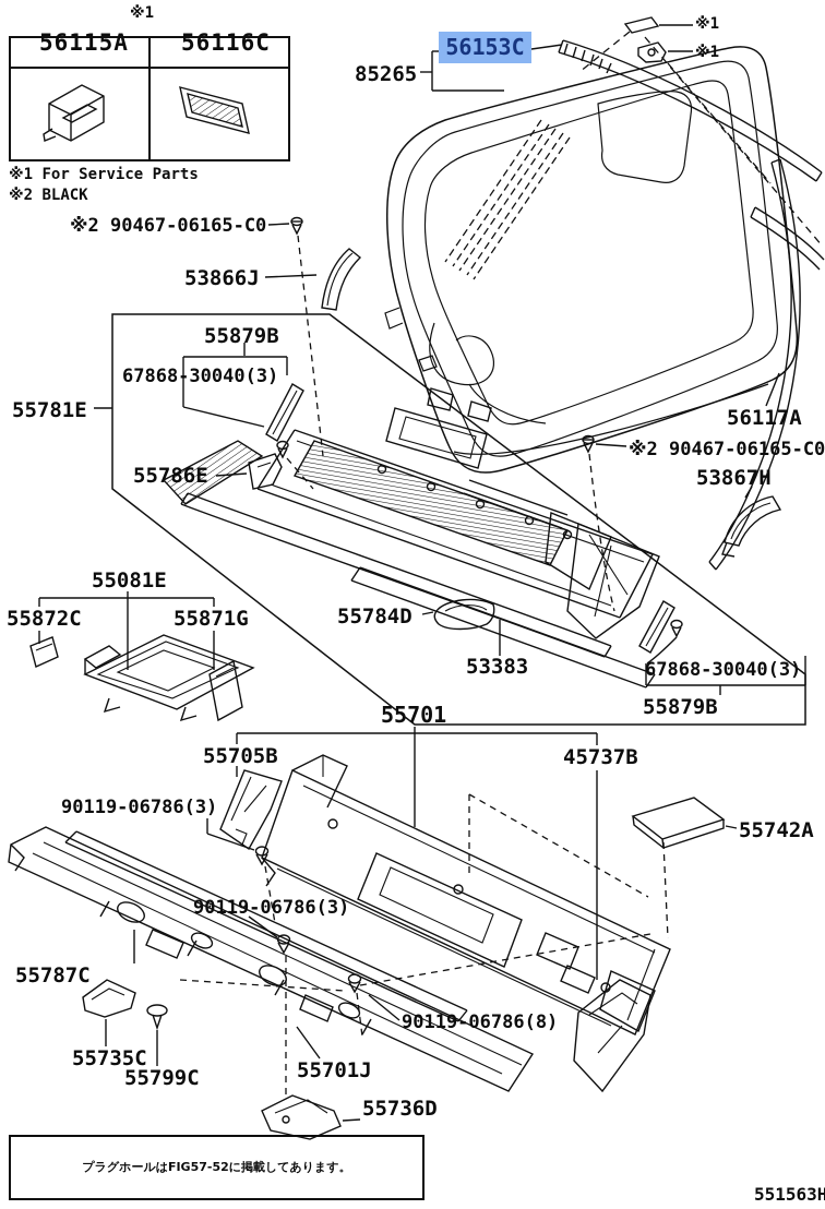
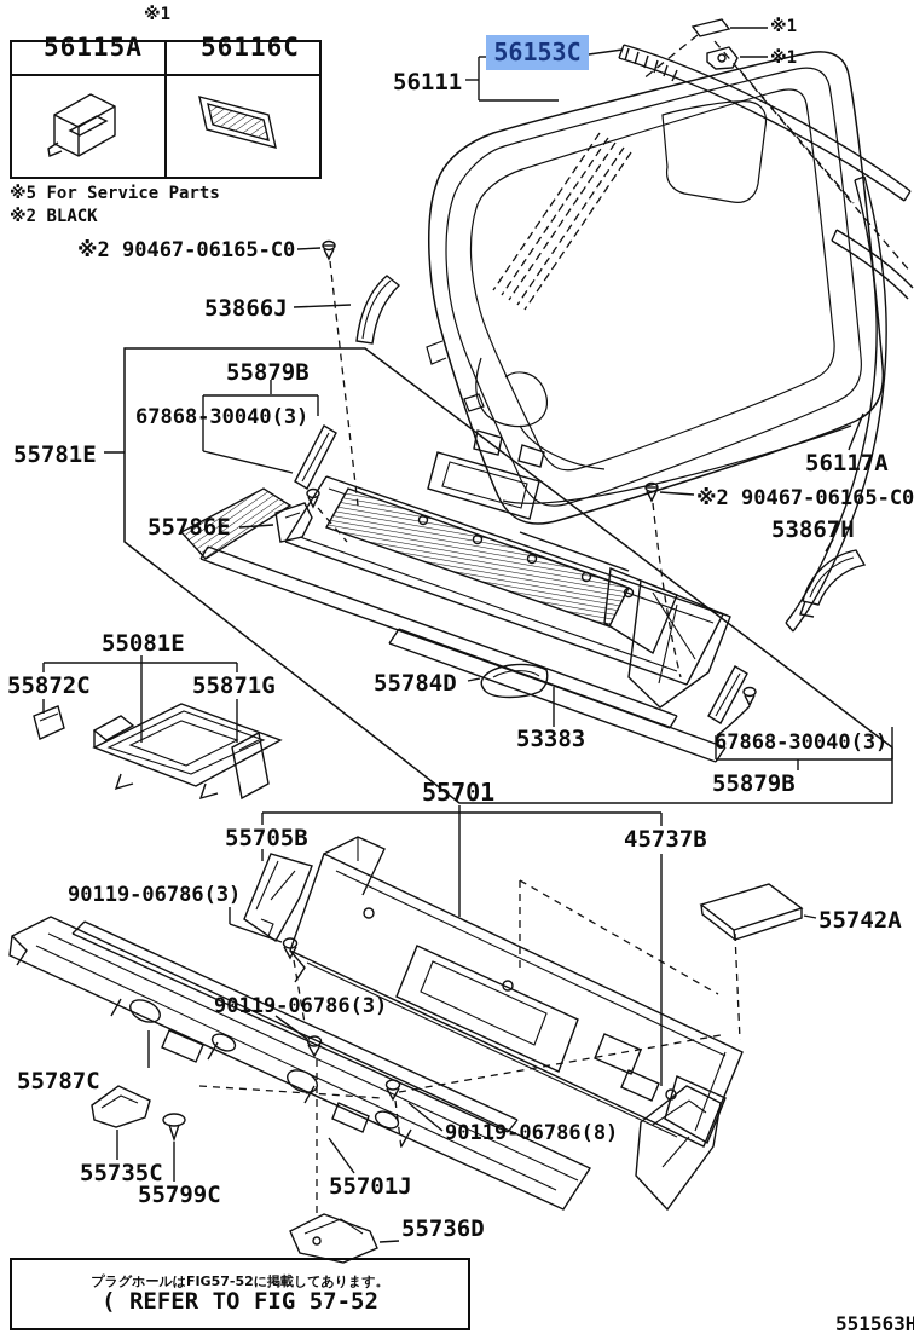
  ※1
  56115A
  56116C
- ※1 For Service Parts
+ ※5 For Service Parts
  ※2 BLACK
- 85265
+ 56111
  56153C
  ※1
  ※1
  ※2 90467-06165-C0
  53866J
  55879B
  67868-30040(3)
  55781E
  55786E
  56117A
  ※2 90467-06165-C0
  53867H
  55081E
  55872C
  55871G
  55784D
  53383
  67868-30040(3)
  55879B
  55701
  55705B
  45737B
  90119-06786(3)
  55742A
  90119-06786(3)
  55787C
  90119-06786(8)
  55735C
  55799C
  55701J
  55736D
  プラグホールはFIG57-52に掲載してあります。
+ ( REFER TO FIG 57-52
  551563H
